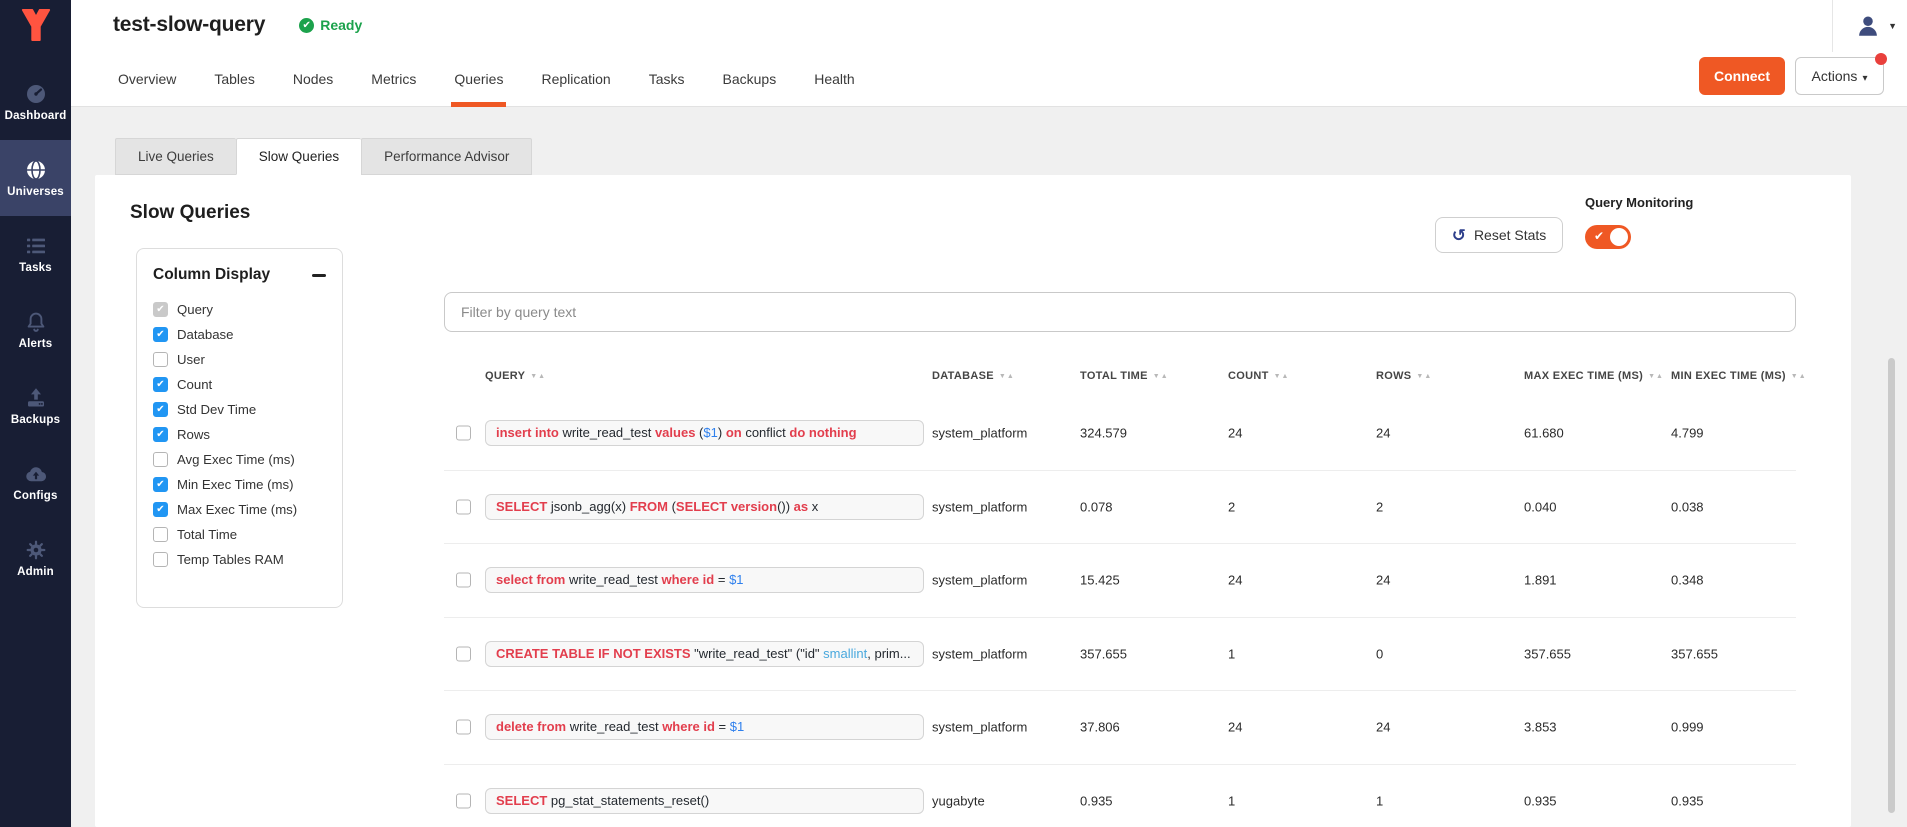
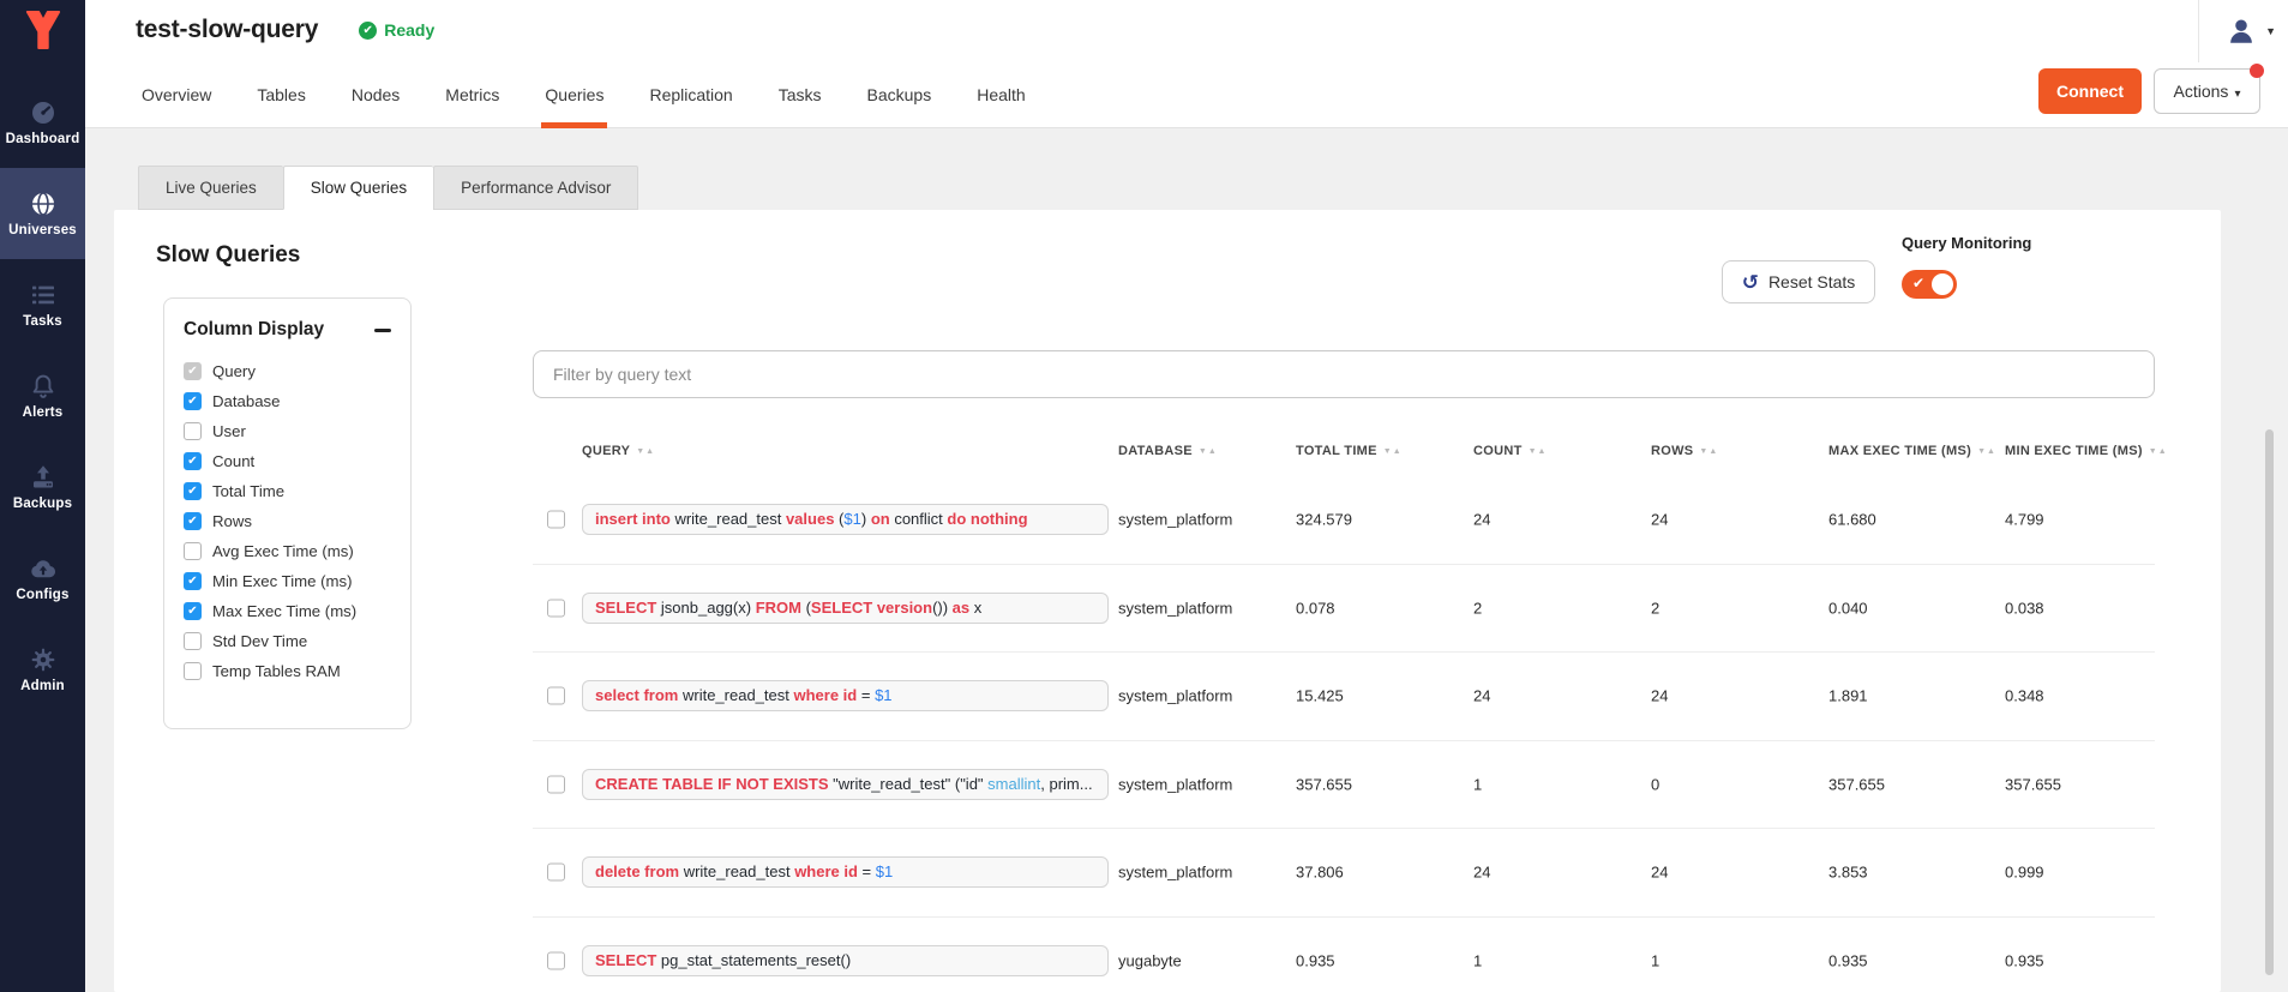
  Dashboard
  Universes
  Tasks
  Alerts
  Backups
  Configs
  Admin
  test-slow-query
  ✔
  Ready
  ▼
  Overview
  Tables
  Nodes
  Metrics
  Queries
  Replication
  Tasks
  Backups
  Health
  Connect
  Actions ▾
  Live Queries
  Slow Queries
  Performance Advisor
  Slow Queries
  ↺
  Reset Stats
  Query Monitoring
  Column Display
  Query
  Database
  User
  Count
- Std Dev Time
+ Total Time
  Rows
  Avg Exec Time (ms)
  Min Exec Time (ms)
  Max Exec Time (ms)
- Total Time
+ Std Dev Time
  Temp Tables RAM
  Filter by query text
  QUERY
  DATABASE
  TOTAL TIME
  COUNT
  ROWS
  MAX EXEC TIME (MS)
  MIN EXEC TIME (MS)
  insert into write_read_test values ($1) on conflict do nothing
  system_platform
  324.579
  24
  24
  61.680
  4.799
  SELECT jsonb_agg(x) FROM (SELECT version()) as x
  system_platform
  0.078
  2
  2
  0.040
  0.038
  select from write_read_test where id = $1
  system_platform
  15.425
  24
  24
  1.891
  0.348
  CREATE TABLE IF NOT EXISTS "write_read_test" ("id" smallint, prim...
  system_platform
  357.655
  1
  0
  357.655
  357.655
  delete from write_read_test where id = $1
  system_platform
  37.806
  24
  24
  3.853
  0.999
  SELECT pg_stat_statements_reset()
  yugabyte
  0.935
  1
  1
  0.935
  0.935
